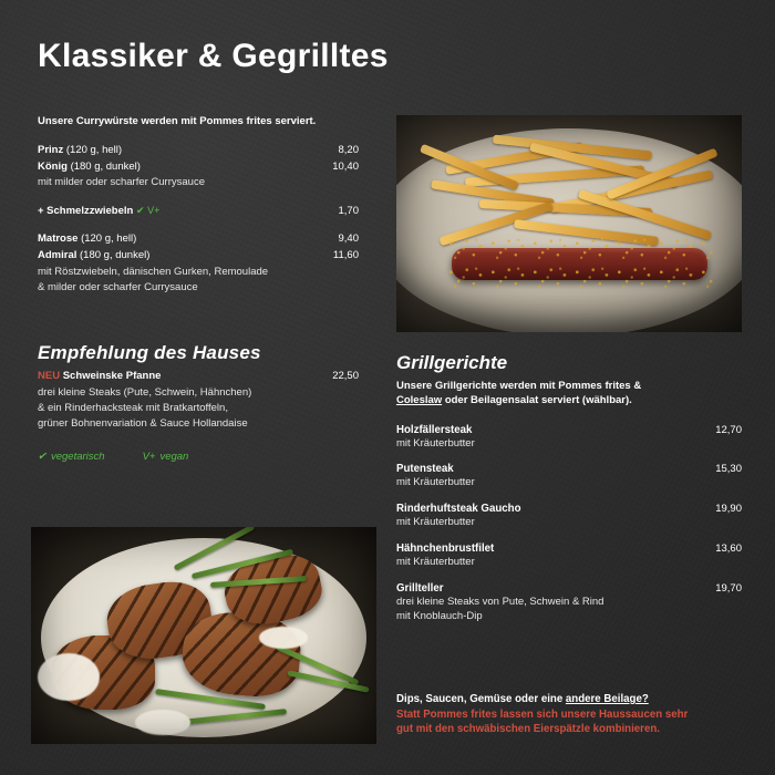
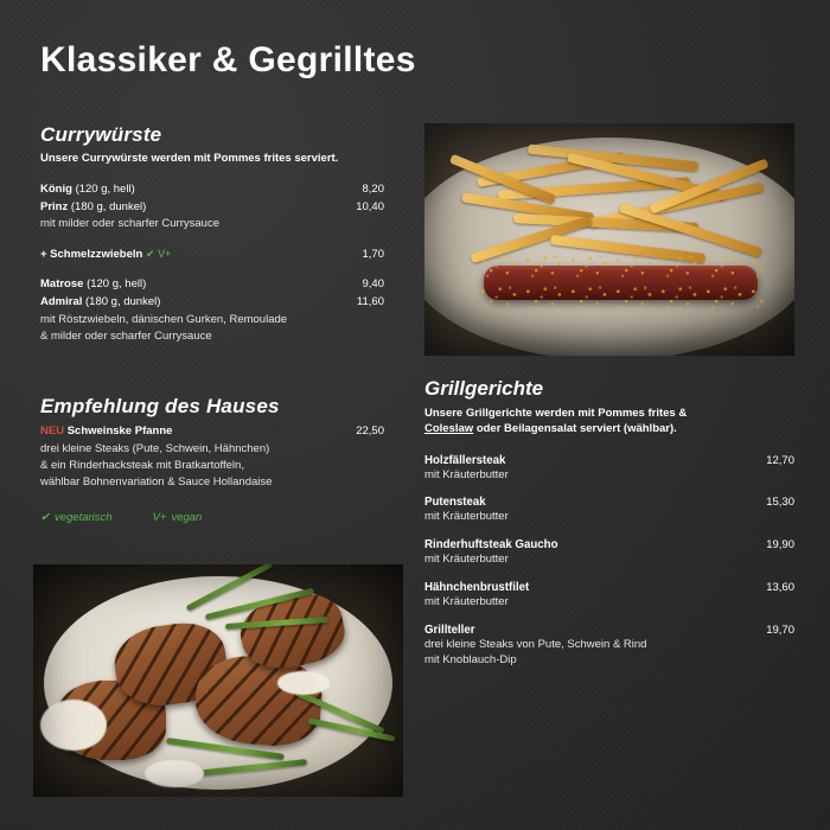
  Klassiker & Gegrilltes
+ Currywürste
  Unsere Currywürste werden mit Pommes frites serviert.
- Prinz (120 g, hell)
+ König (120 g, hell)
  8,20
- König (180 g, dunkel)
+ Prinz (180 g, dunkel)
  10,40
  mit milder oder scharfer Currysauce
  + Schmelzzwiebeln ✔ V+
  1,70
  Matrose (120 g, hell)
  9,40
  Admiral (180 g, dunkel)
  11,60
  mit Röstzwiebeln, dänischen Gurken, Remoulade
  & milder oder scharfer Currysauce
  Empfehlung des Hauses
  NEU Schweinske Pfanne
  22,50
  drei kleine Steaks (Pute, Schwein, Hähnchen)
  & ein Rinderhacksteak mit Bratkartoffeln,
- grüner Bohnenvariation & Sauce Hollandaise
+ wählbar Bohnenvariation & Sauce Hollandaise
  ✔ vegetarisch
  V+ vegan
  Grillgerichte
  Unsere Grillgerichte werden mit Pommes frites &
  Coleslaw oder Beilagensalat serviert (wählbar).
  Holzfällersteak
  12,70
  mit Kräuterbutter
  Putensteak
  15,30
  mit Kräuterbutter
  Rinderhuftsteak Gaucho
  19,90
  mit Kräuterbutter
  Hähnchenbrustfilet
  13,60
  mit Kräuterbutter
  Grillteller
  19,70
  drei kleine Steaks von Pute, Schwein & Rind
  mit Knoblauch-Dip
- Dips, Saucen, Gemüse oder eine andere Beilage?
- Statt Pommes frites lassen sich unsere Haussaucen sehr
- gut mit den schwäbischen Eierspätzle kombinieren.
